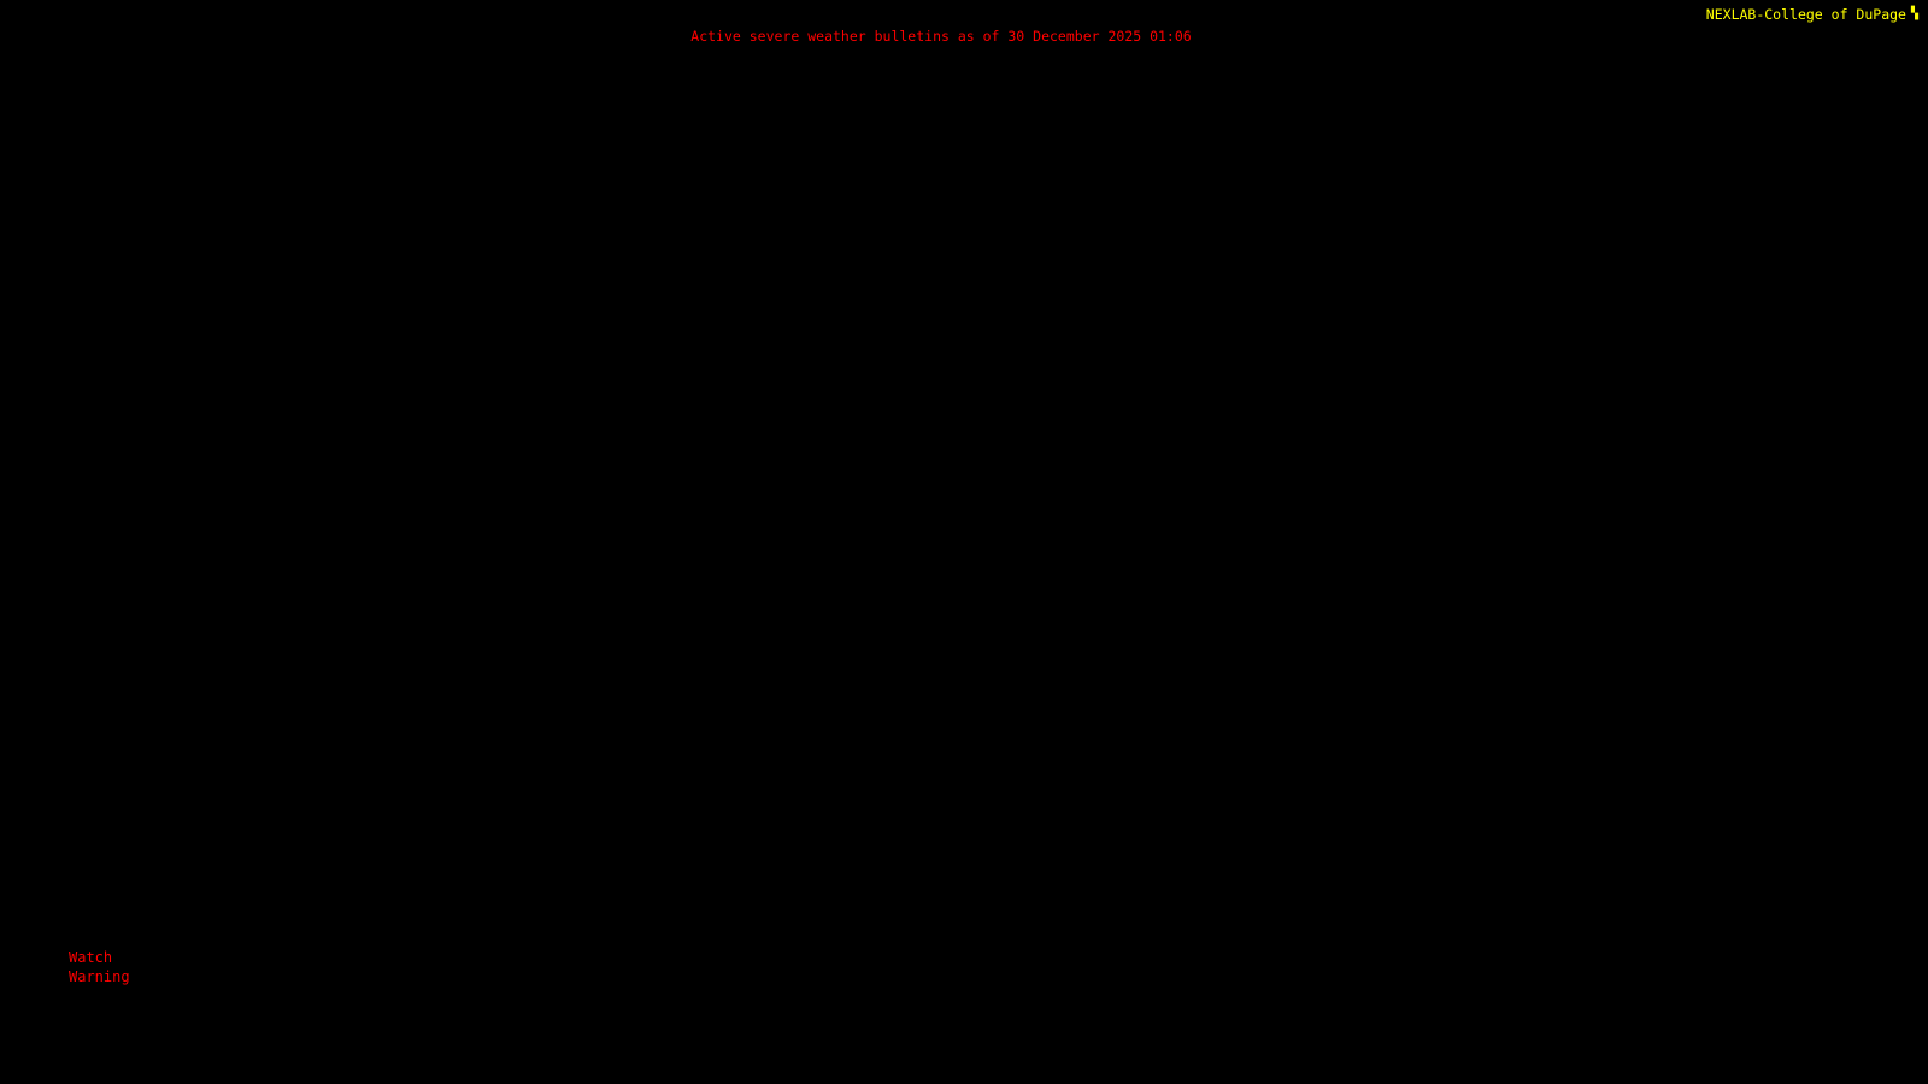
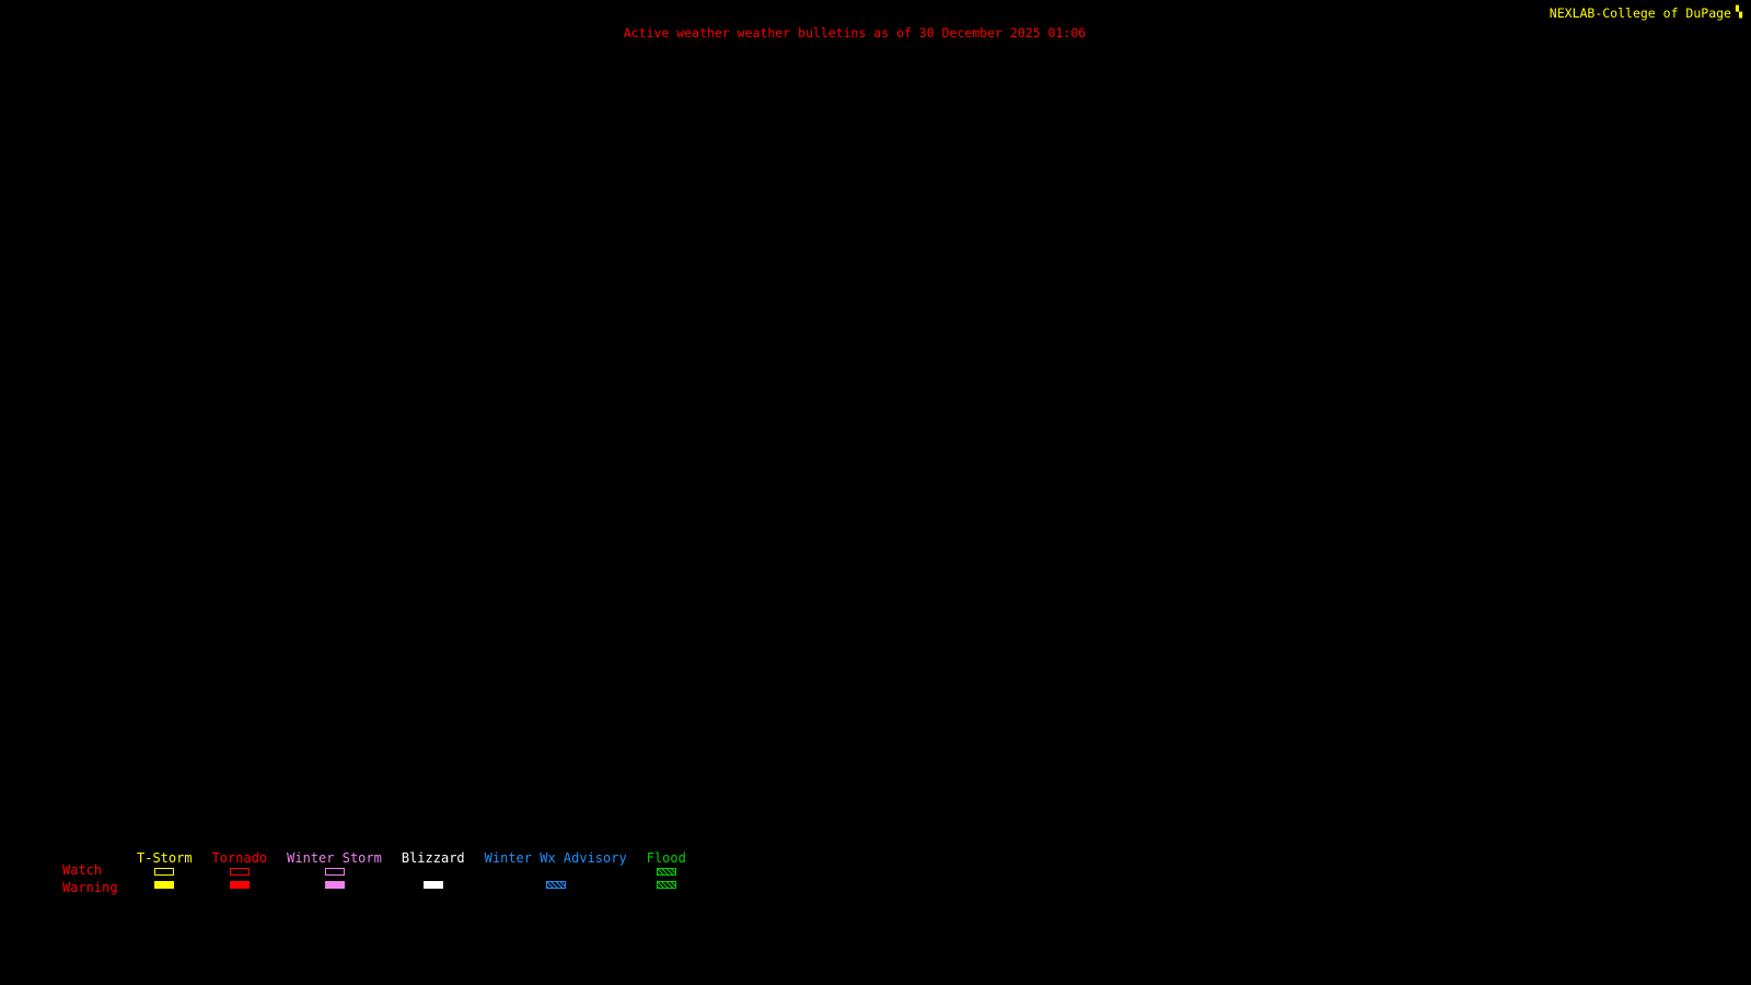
  NEXLAB-College of DuPage
  ▚
- Active severe weather bulletins as of 30 December 2025 01:06
+ Active weather weather bulletins as of 30 December 2025 01:06
  Watch
  Warning
+ T-Storm
+ Tornado
+ Winter Storm
+ Blizzard
+ Winter Wx Advisory
+ Flood
